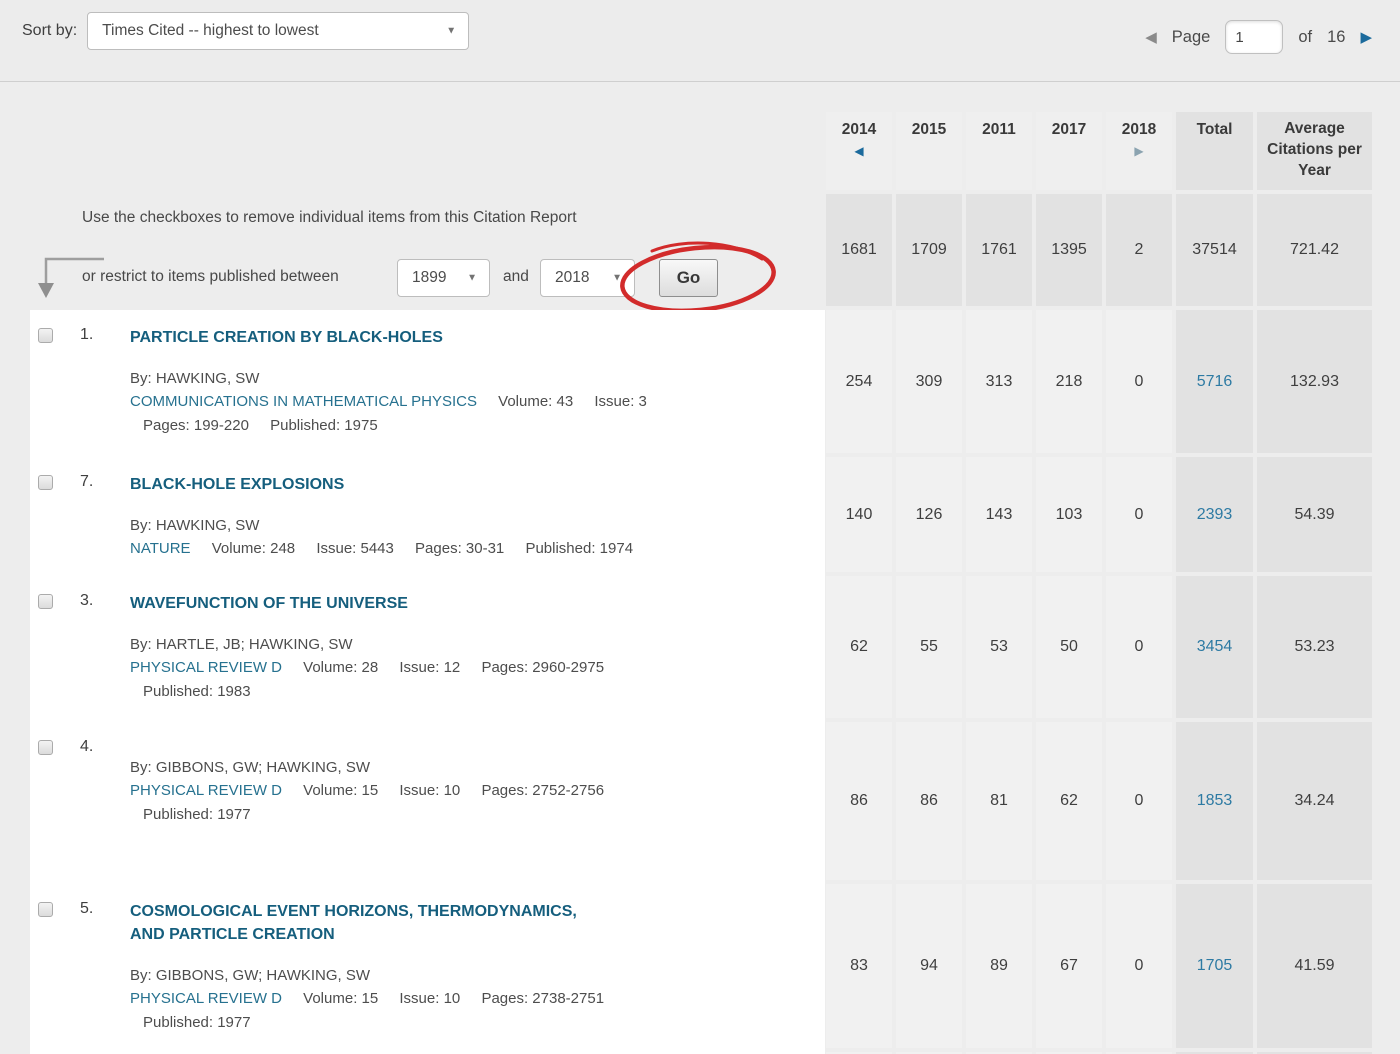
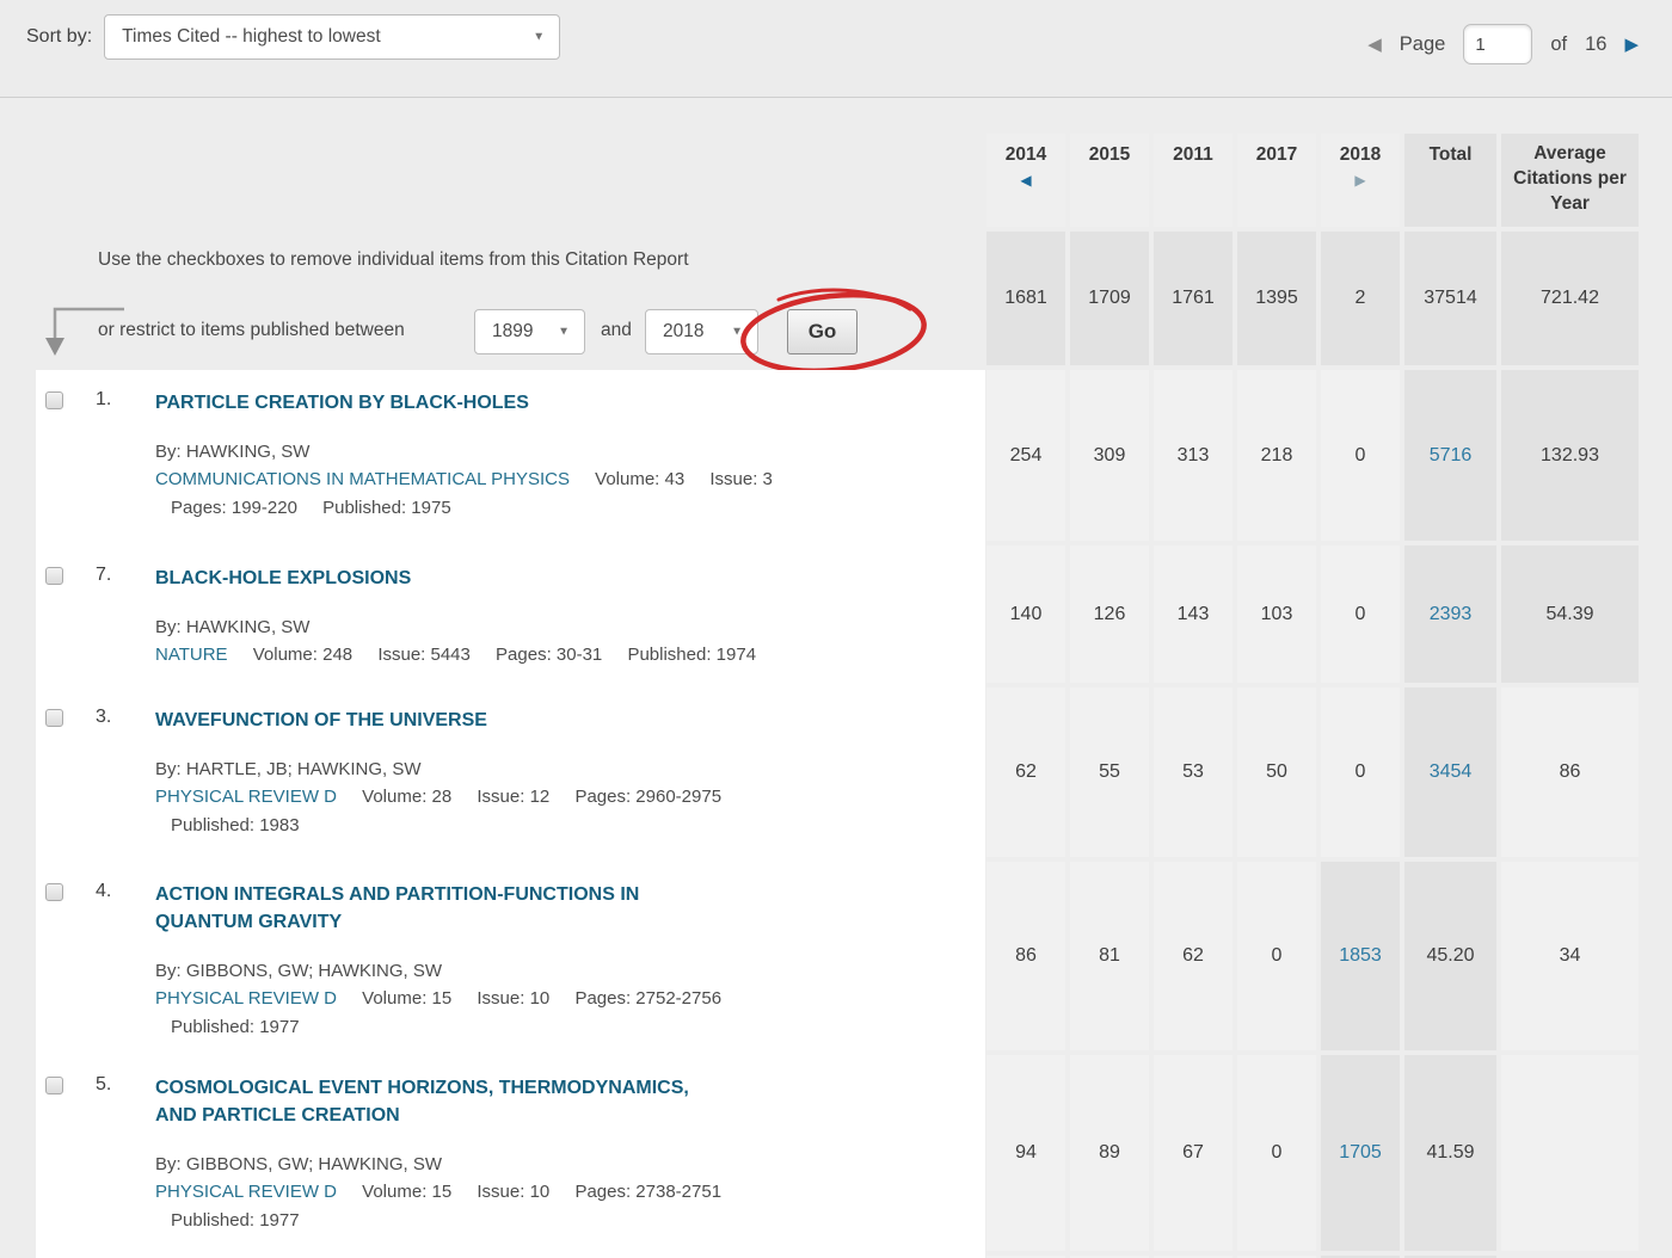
  Sort by:
  Times Cited -- highest to lowest
  ▼
  ◀
  Page
  1
  of
  16
  ▶
  Use the checkboxes to remove individual items from this Citation Report
  or restrict to items published between
  1899
  ▼
  and
  2018
  ▼
  Go
  1.
  PARTICLE CREATION BY BLACK-HOLES
  By: HAWKING, SW
  COMMUNICATIONS IN MATHEMATICAL PHYSICS Volume: 43 Issue: 3
  Pages: 199-220 Published: 1975
  7.
  BLACK-HOLE EXPLOSIONS
  By: HAWKING, SW
  NATURE Volume: 248 Issue: 5443 Pages: 30-31 Published: 1974
  3.
  WAVEFUNCTION OF THE UNIVERSE
  By: HARTLE, JB; HAWKING, SW
  PHYSICAL REVIEW D Volume: 28 Issue: 12 Pages: 2960-2975
  Published: 1983
  4.
+ ACTION INTEGRALS AND PARTITION-FUNCTIONS IN
+ QUANTUM GRAVITY
  By: GIBBONS, GW; HAWKING, SW
  PHYSICAL REVIEW D Volume: 15 Issue: 10 Pages: 2752-2756
  Published: 1977
  5.
  COSMOLOGICAL EVENT HORIZONS, THERMODYNAMICS,
  AND PARTICLE CREATION
  By: GIBBONS, GW; HAWKING, SW
  PHYSICAL REVIEW D Volume: 15 Issue: 10 Pages: 2738-2751
  Published: 1977
  2014
  ◀
  2015
  2011
  2017
  2018
  ▶
  Total
  Average Citations per Year
  1681
  1709
  1761
  1395
  2
  37514
  721.42
  254
  309
  313
  218
  0
  5716
  132.93
  140
  126
  143
  103
  0
  2393
  54.39
  62
  55
  53
  50
  0
  3454
- 53.23
  86
  86
  81
  62
  0
  1853
- 34.24
+ 45.20
- 83
+ 34
  94
  89
  67
  0
  1705
  41.59
